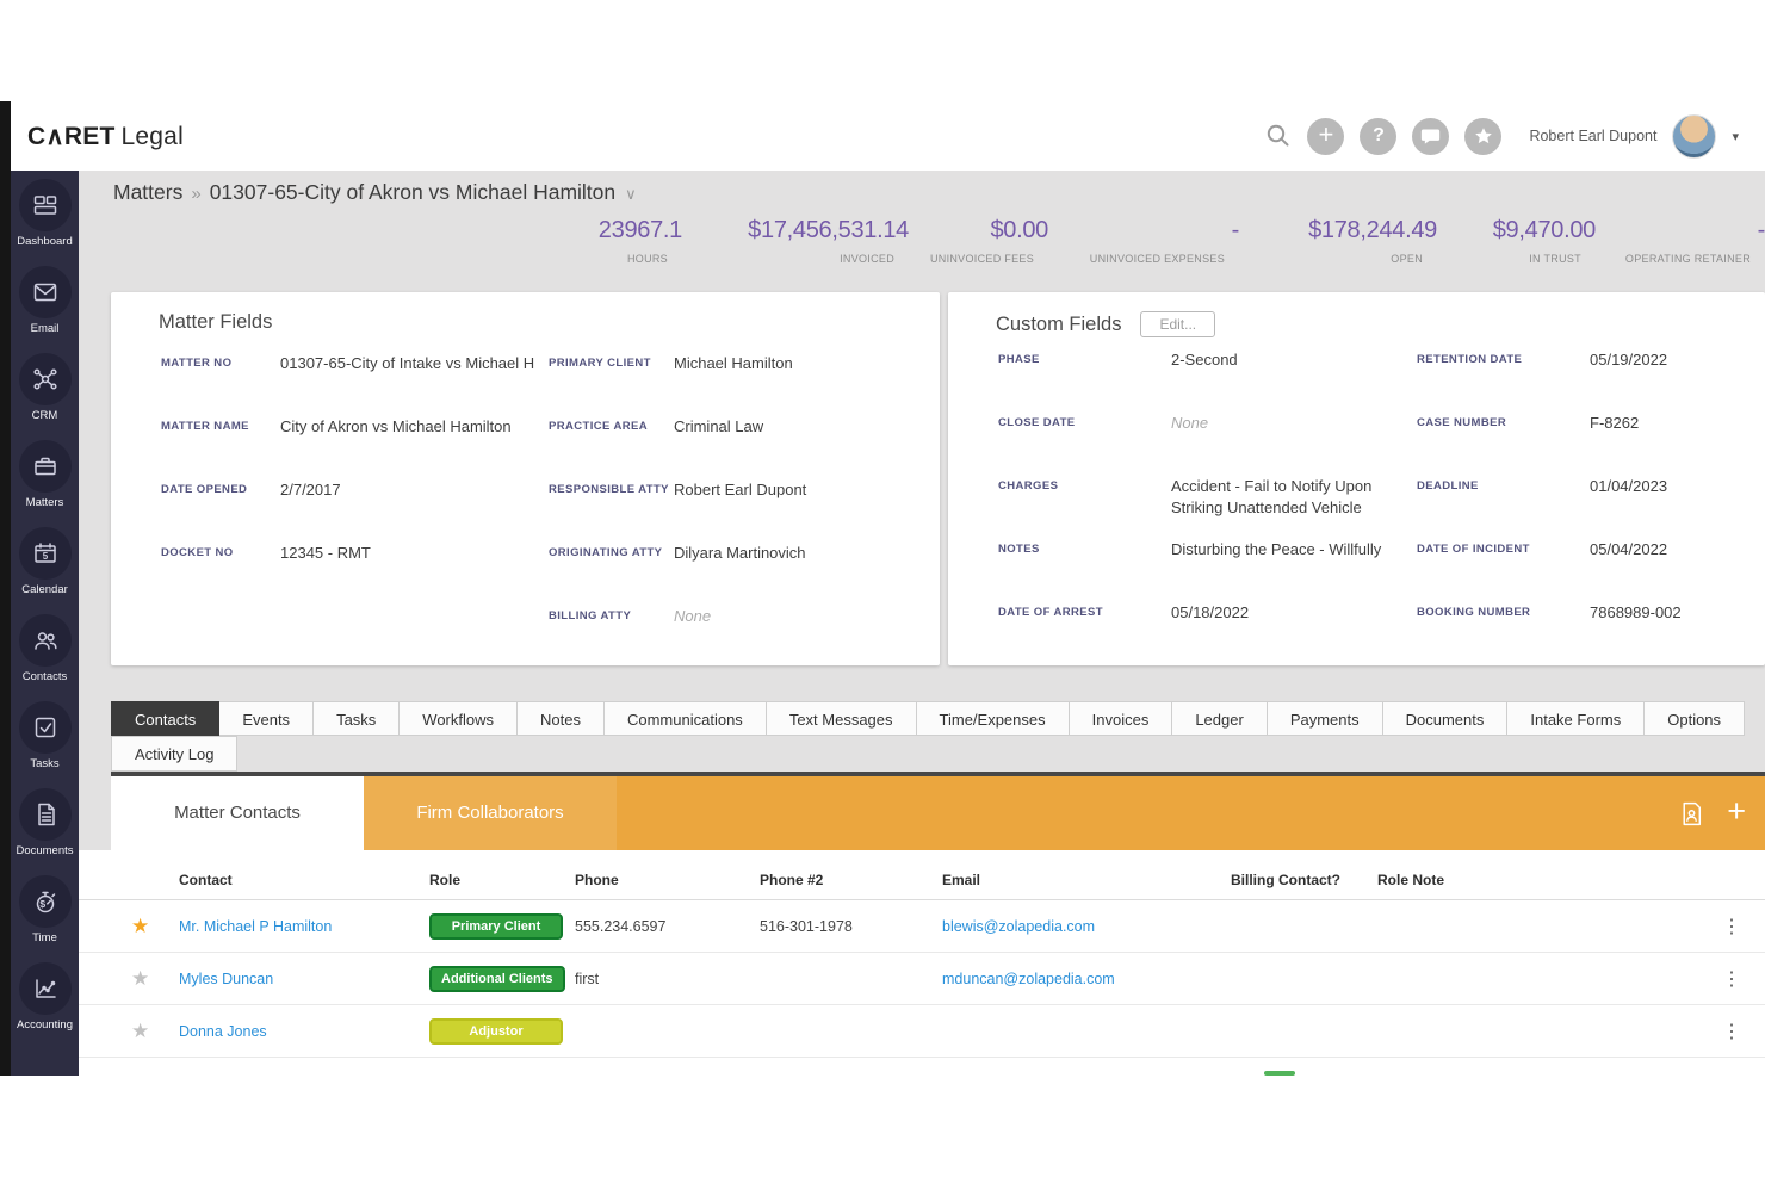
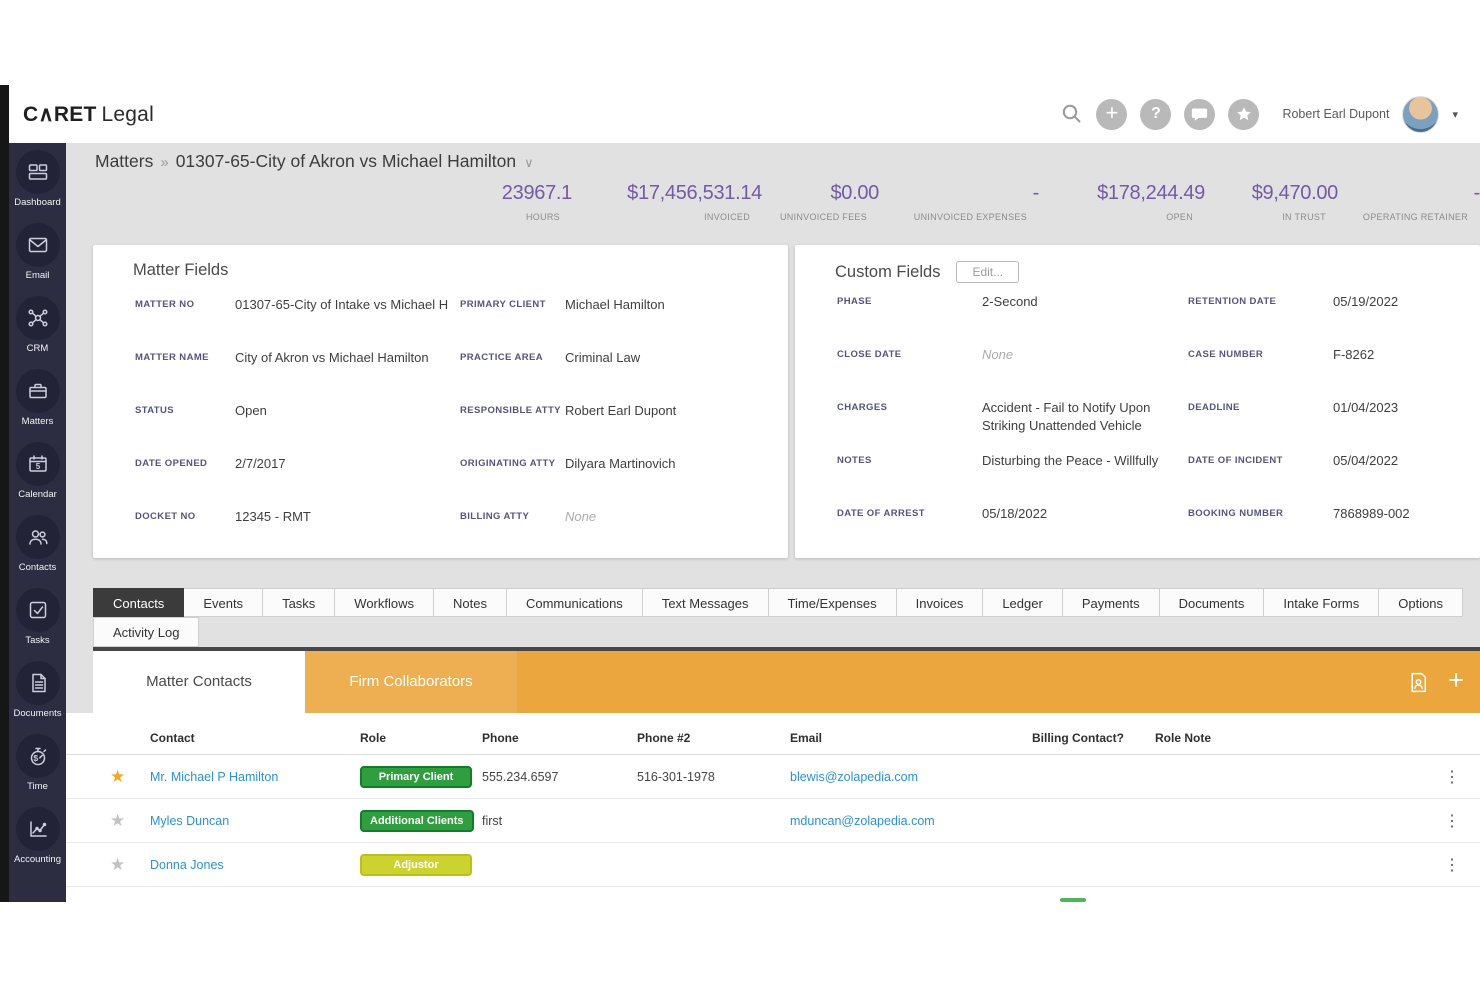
  C∧RET Legal
  Robert Earl Dupont
  ▾
  Dashboard
  Email
  CRM
  Matters
  5
  Calendar
  Contacts
  Tasks
  Documents
  $
  Time
  Accounting
  Matters » 01307-65-City of Akron vs Michael Hamilton ∨
  23967.1
  HOURS
  $17,456,531.14
  INVOICED
  $0.00
  UNINVOICED FEES
  -
  UNINVOICED EXPENSES
  $178,244.49
  OPEN
  $9,470.00
  IN TRUST
  -
  OPERATING RETAINER
  Matter Fields
  MATTER NO
  01307-65-City of Intake vs Michael H
  MATTER NAME
  City of Akron vs Michael Hamilton
+ STATUS
+ Open
  DATE OPENED
  2/7/2017
  DOCKET NO
  12345 - RMT
  PRIMARY CLIENT
  Michael Hamilton
  PRACTICE AREA
  Criminal Law
  RESPONSIBLE ATTY
  Robert Earl Dupont
  ORIGINATING ATTY
  Dilyara Martinovich
  BILLING ATTY
  None
  Custom Fields
  Edit...
  PHASE
  2-Second
  CLOSE DATE
  None
  CHARGES
  Accident - Fail to Notify Upon Striking Unattended Vehicle
  NOTES
  Disturbing the Peace - Willfully
  DATE OF ARREST
  05/18/2022
  RETENTION DATE
  05/19/2022
  CASE NUMBER
  F-8262
  DEADLINE
  01/04/2023
  DATE OF INCIDENT
  05/04/2022
  BOOKING NUMBER
  7868989-002
  Contacts
  Events
  Tasks
  Workflows
  Notes
  Communications
  Text Messages
  Time/Expenses
  Invoices
  Ledger
  Payments
  Documents
  Intake Forms
  Options
  Activity Log
  Matter Contacts
  Firm Collaborators
  +
  Contact
  Role
  Phone
  Phone #2
  Email
  Billing Contact?
  Role Note
  Mr. Michael P Hamilton
  Primary Client
  555.234.6597
  516-301-1978
  blewis@zolapedia.com
  Myles Duncan
  Additional Clients
  first
  mduncan@zolapedia.com
  Donna Jones
  Adjustor
